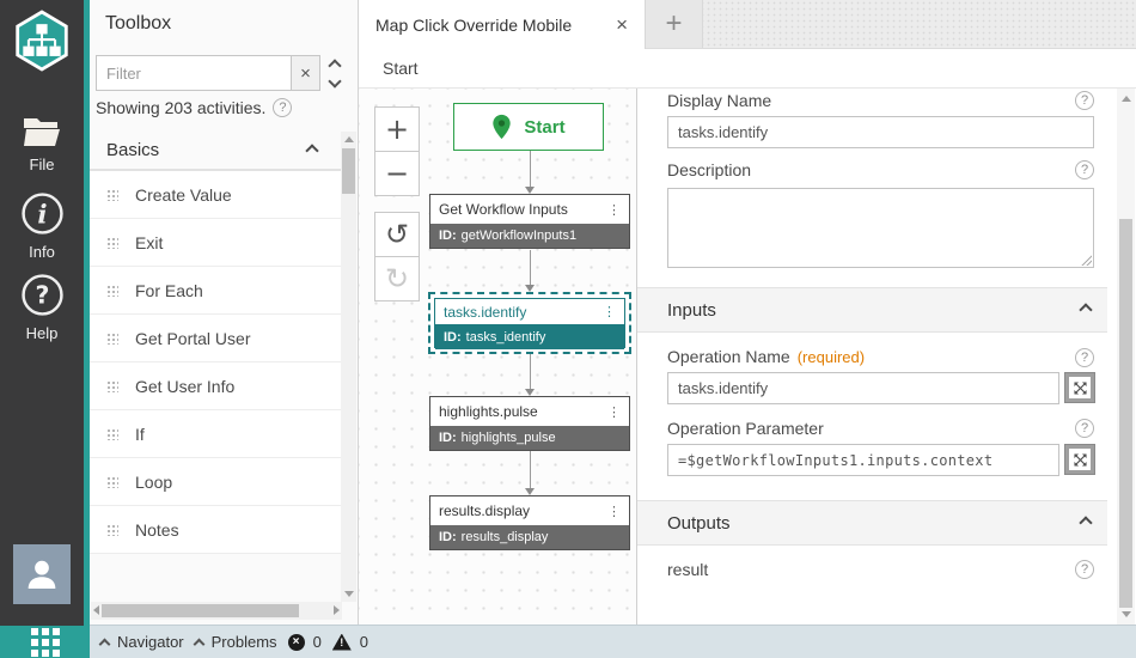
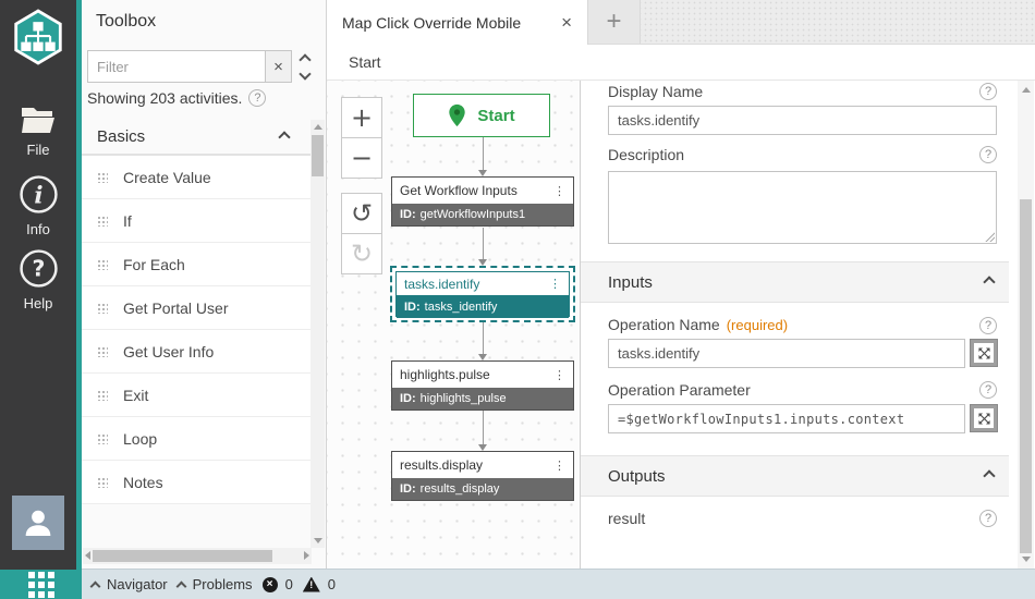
  File
  i
  Info
  ?
  Help
  Toolbox
  Filter
  ×
  Showing 203 activities.
  ?
  Basics
  Create Value
- Exit
+ If
  For Each
  Get Portal User
  Get User Info
- If
+ Exit
  Loop
  Notes
  Map Click Override Mobile
  ×
  +
  Start
  +
  −
  ↺
  ↻
  Start
  Get Workflow Inputs
  ⋮
  ID:
  getWorkflowInputs1
  tasks.identify
  ⋮
  ID:
  tasks_identify
  highlights.pulse
  ⋮
  ID:
  highlights_pulse
  results.display
  ⋮
  ID:
  results_display
  Display Name
  ?
  tasks.identify
  Description
  ?
  Inputs
  Operation Name (required)
  ?
  tasks.identify
  Operation Parameter
  ?
  =$getWorkflowInputs1.inputs.context
  Outputs
  result
  ?
  Navigator
  Problems
  ×
  0
  0
